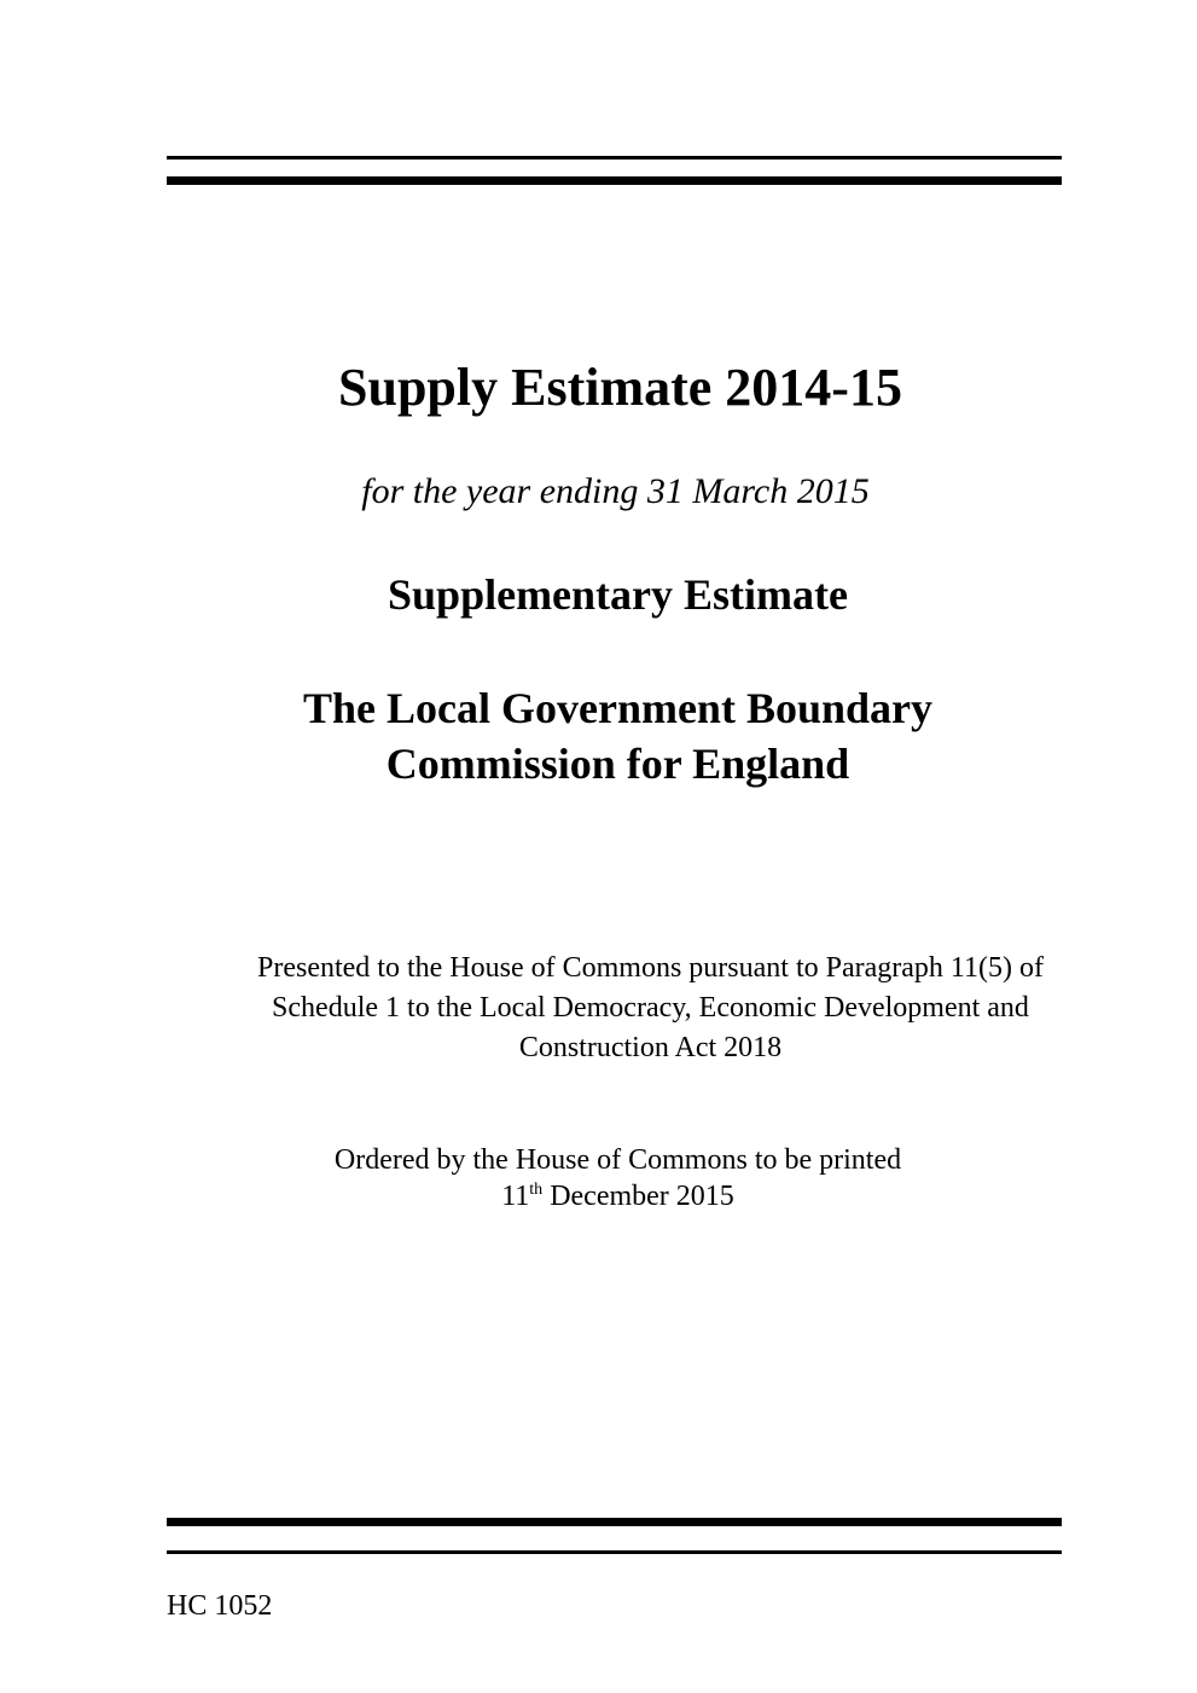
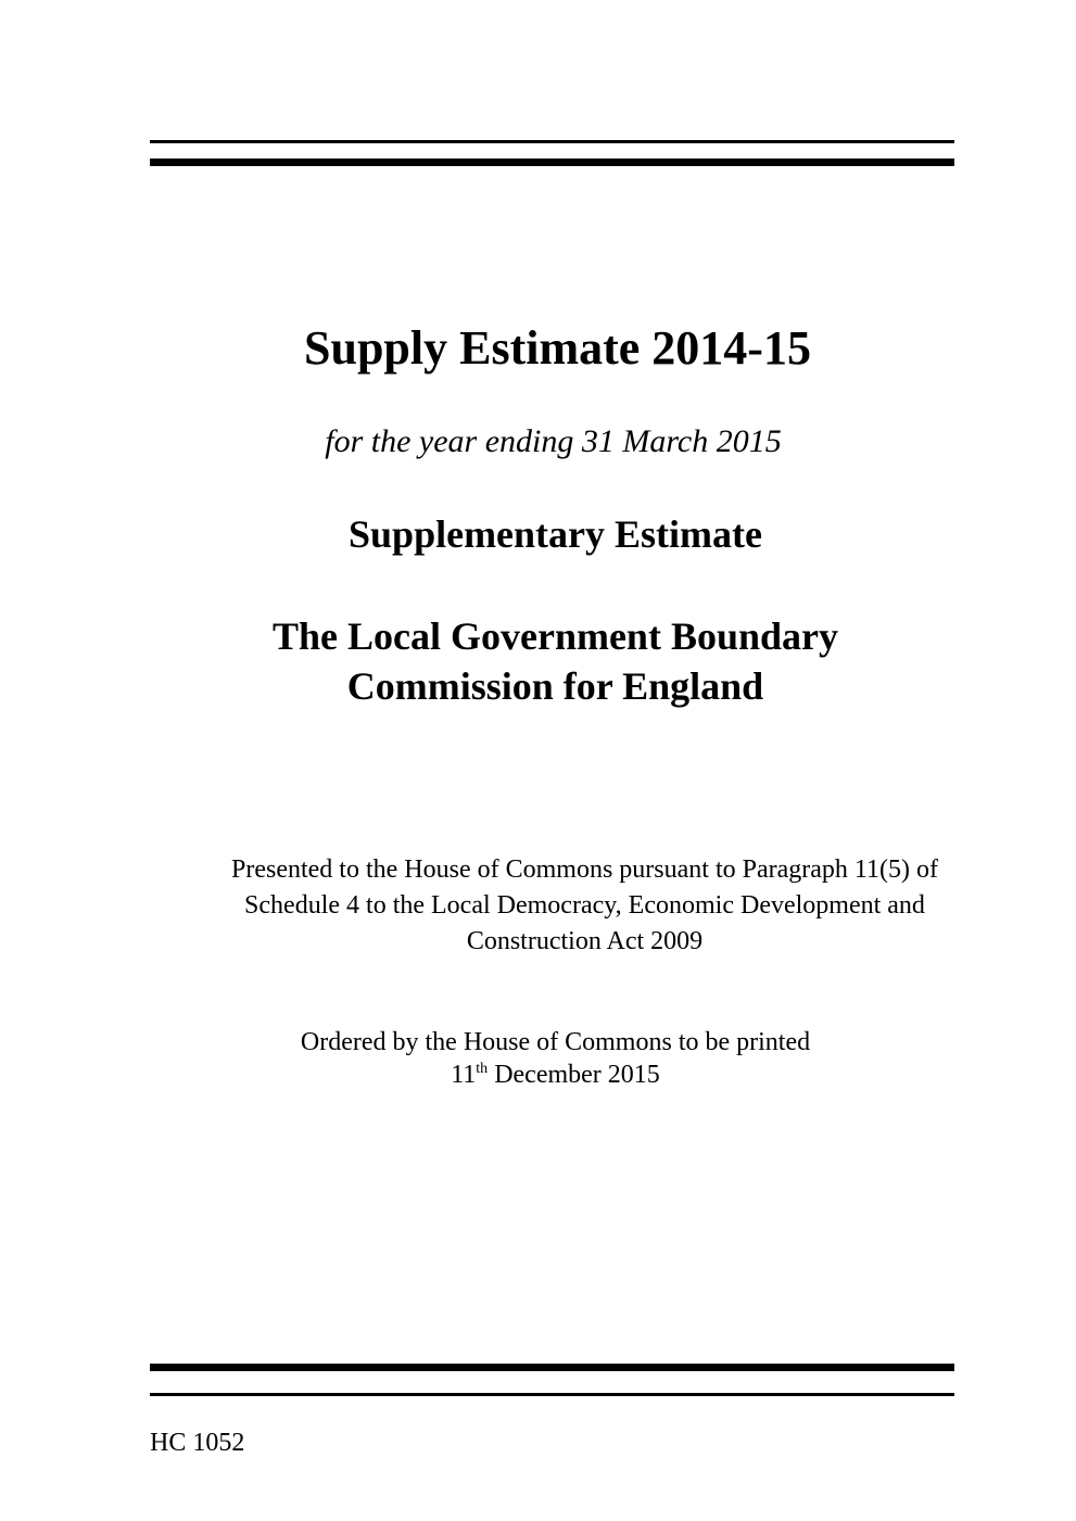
  Supply Estimate 2014-15
  for the year ending 31 March 2015
  Supplementary Estimate
  The Local Government Boundary
  Commission for England
  Presented to the House of Commons pursuant to Paragraph 11(5) of
- Schedule 1 to the Local Democracy, Economic Development and
+ Schedule 4 to the Local Democracy, Economic Development and
- Construction Act 2018
+ Construction Act 2009
  Ordered by the House of Commons to be printed
  11th December 2015
  HC 1052
